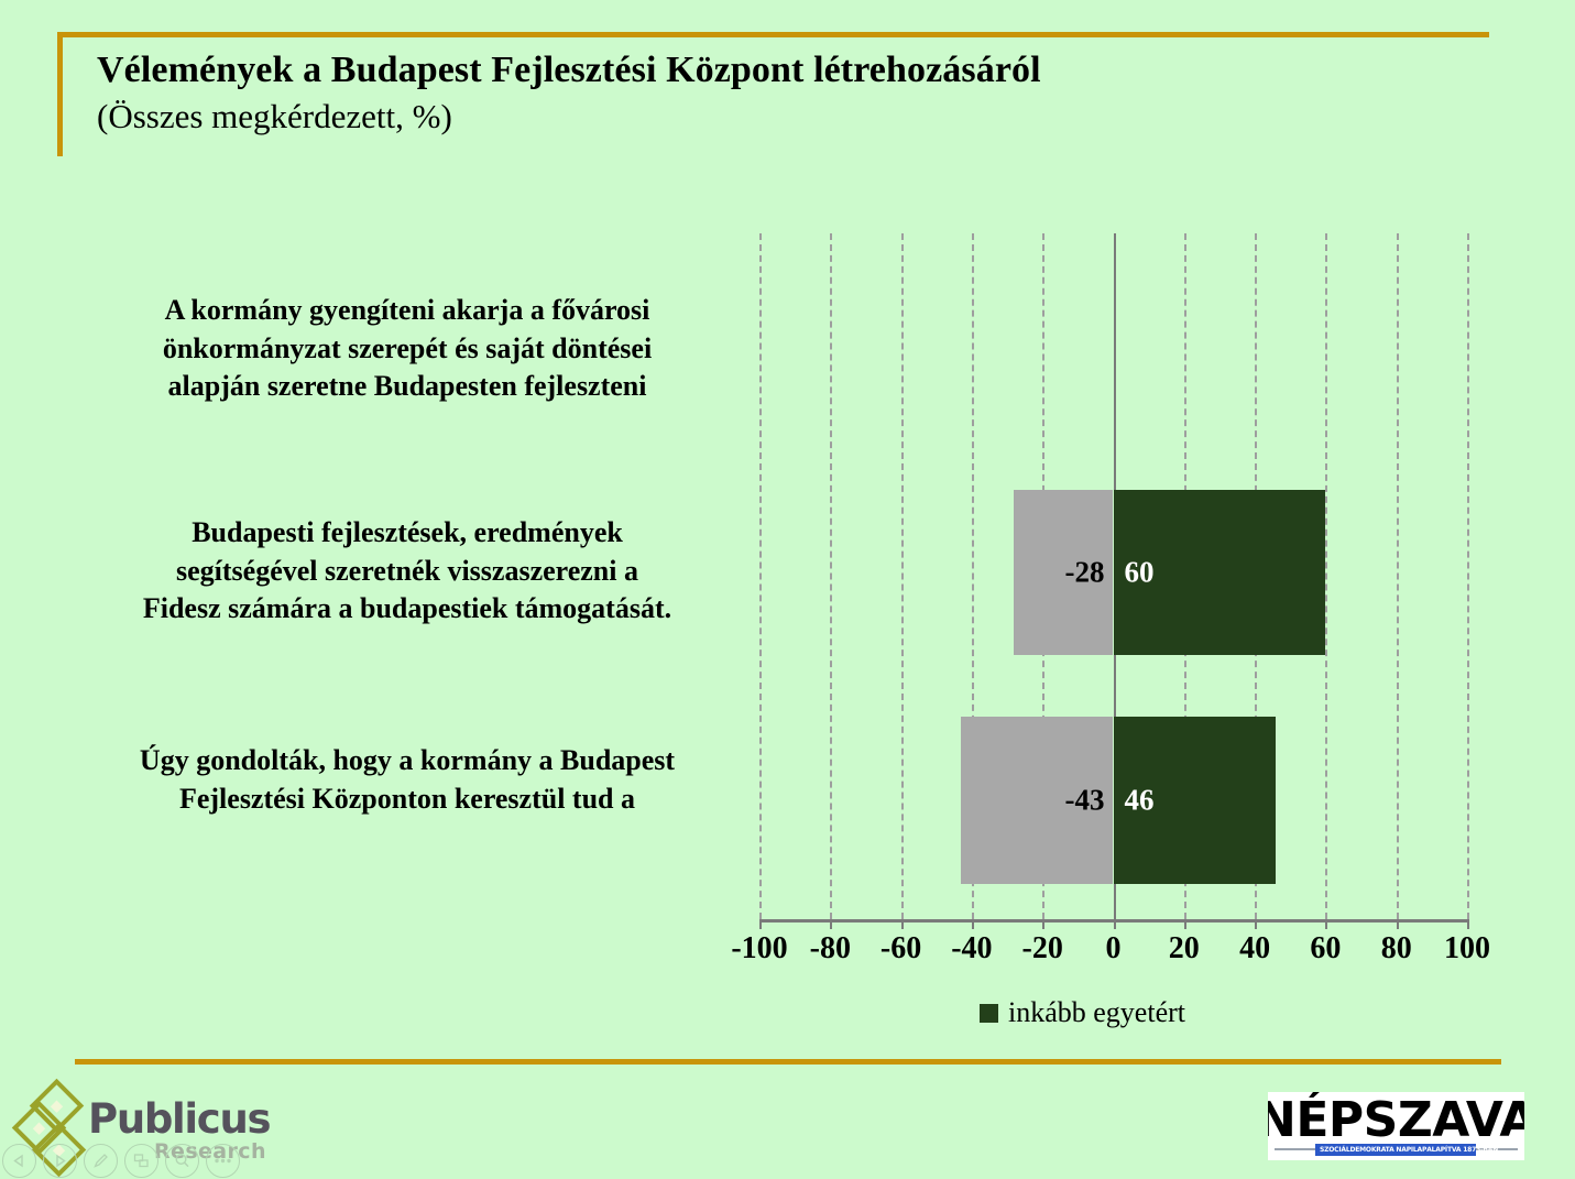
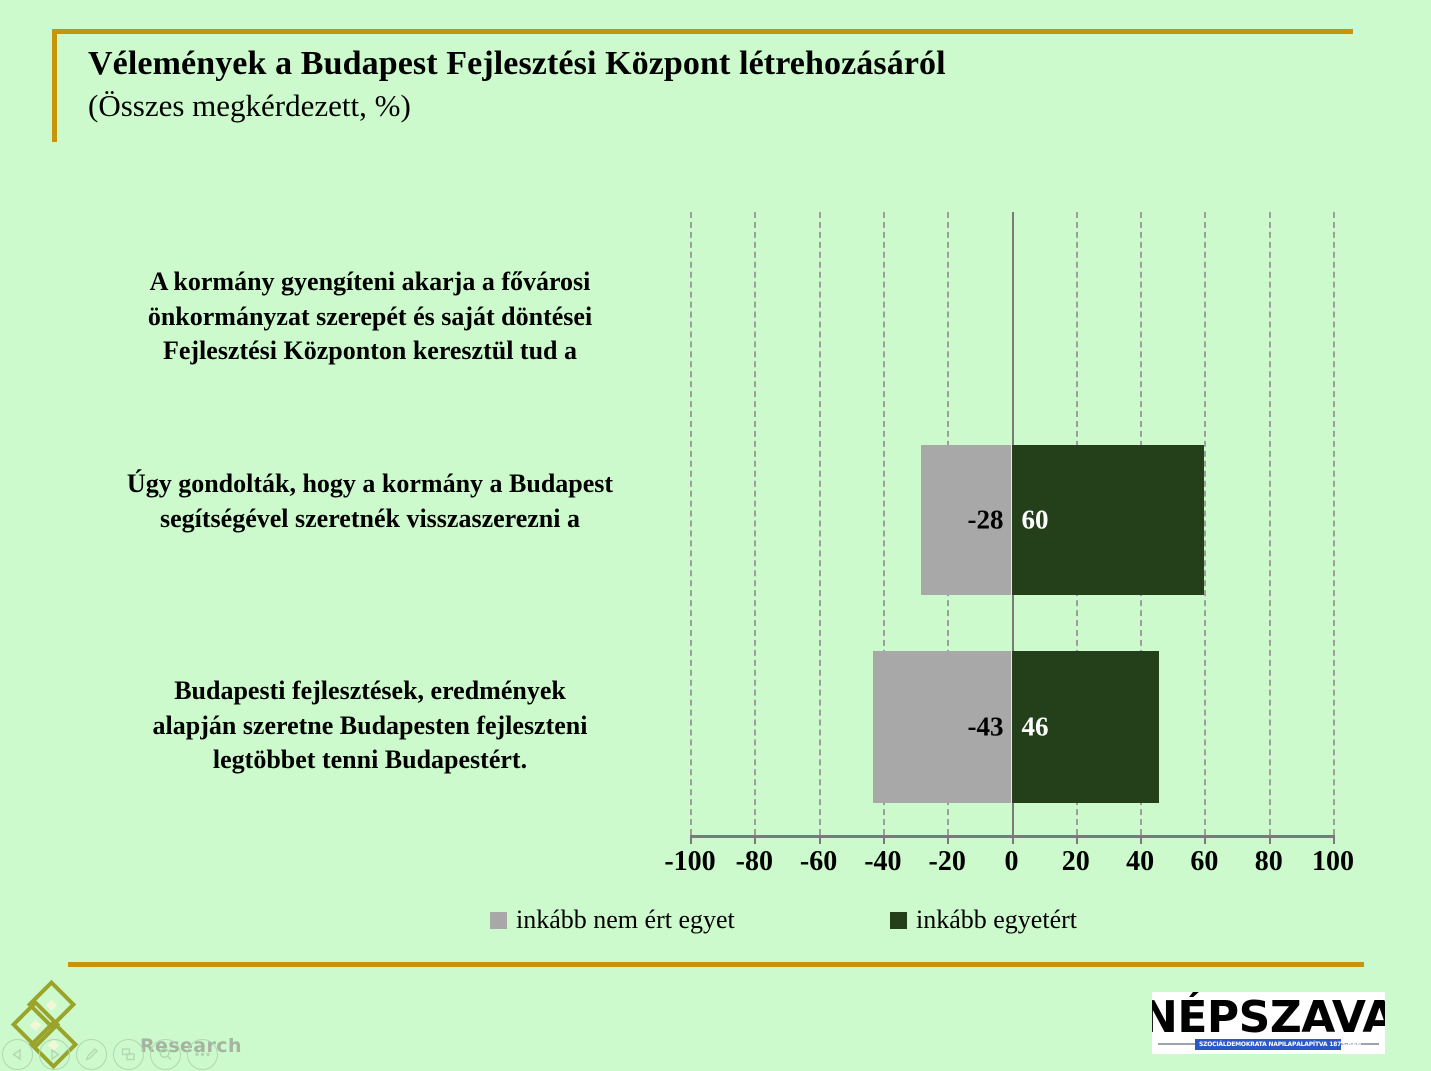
  Vélemények a Budapest Fejlesztési Központ létrehozásáról
  (Összes megkérdezett, %)
  A kormány gyengíteni akarja a fővárosi
  önkormányzat szerepét és saját döntései
- alapján szeretne Budapesten fejleszteni
+ Fejlesztési Központon keresztül tud a
- Budapesti fejlesztések, eredmények
+ Úgy gondolták, hogy a kormány a Budapest
  segítségével szeretnék visszaszerezni a
- Fidesz számára a budapestiek támogatását.
- Úgy gondolták, hogy a kormány a Budapest
+ Budapesti fejlesztések, eredmények
- Fejlesztési Központon keresztül tud a
+ alapján szeretne Budapesten fejleszteni
+ legtöbbet tenni Budapestért.
  -28
  60
  -43
  46
  -100
  -80
  -60
  -40
  -20
  0
  20
  40
  60
  80
  100
+ inkább nem ért egyet
  inkább egyetért
- Publicus
  Research
  NÉPSZAVA
